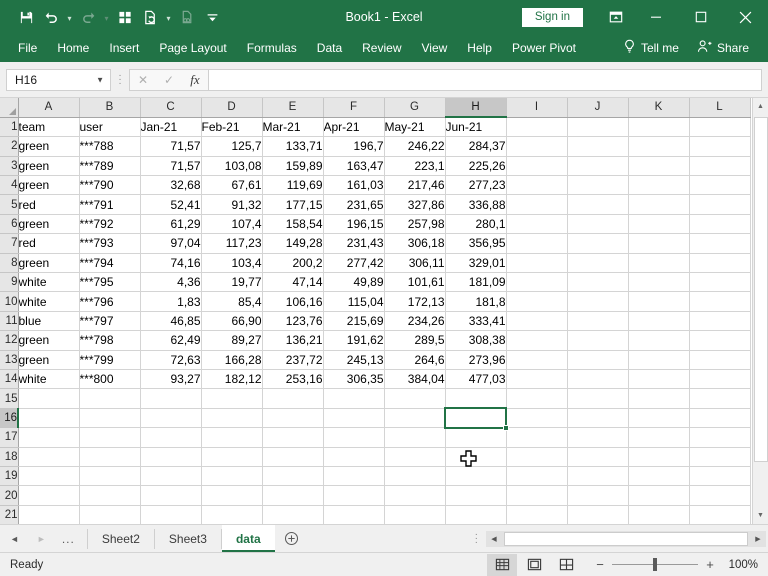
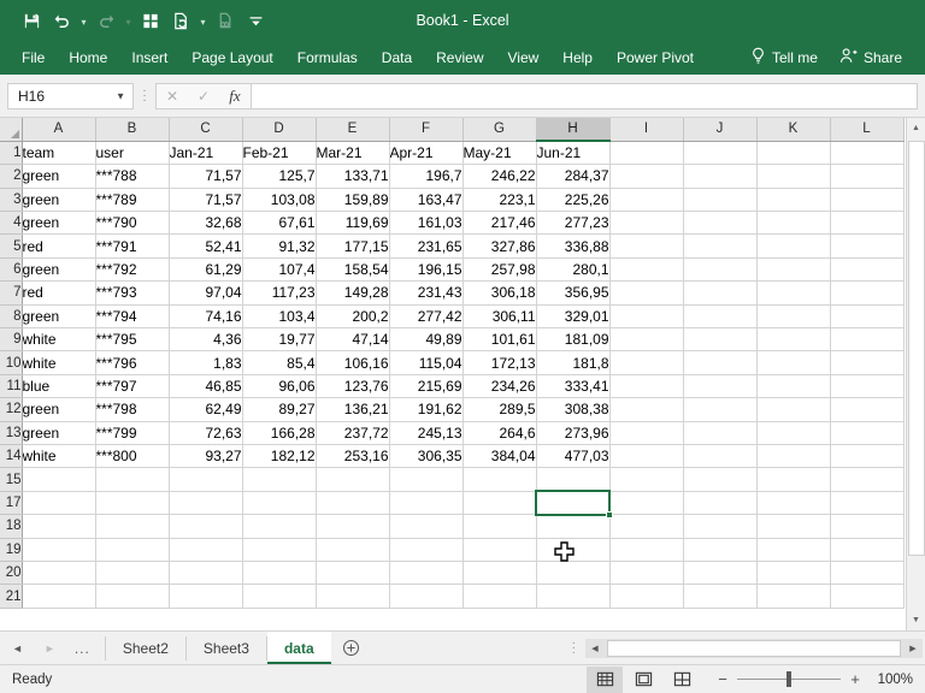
  ▾
  ▾
  ▾
  Book1 - Excel
- Sign in
  File
  Home
  Insert
  Page Layout
  Formulas
  Data
  Review
  View
  Help
  Power Pivot
  Tell me
  Share
  H16
  ▼
  ·
  ·
  ·
  ✕
  ✓
  fx
  	A	B	C	D	E	F	G	H	I	J	K	L
  1	team	user	Jan-21	Feb-21	Mar-21	Apr-21	May-21	Jun-21
  2	green	***788	71,57	125,7	133,71	196,7	246,22	284,37
  3	green	***789	71,57	103,08	159,89	163,47	223,1	225,26
  4	green	***790	32,68	67,61	119,69	161,03	217,46	277,23
  5	red	***791	52,41	91,32	177,15	231,65	327,86	336,88
  6	green	***792	61,29	107,4	158,54	196,15	257,98	280,1
  7	red	***793	97,04	117,23	149,28	231,43	306,18	356,95
  8	green	***794	74,16	103,4	200,2	277,42	306,11	329,01
  9	white	***795	4,36	19,77	47,14	49,89	101,61	181,09
  10	white	***796	1,83	85,4	106,16	115,04	172,13	181,8
- 11	blue	***797	46,85	66,90	123,76	215,69	234,26	333,41
+ 11	blue	***797	46,85	96,06	123,76	215,69	234,26	333,41
  12	green	***798	62,49	89,27	136,21	191,62	289,5	308,38
  13	green	***799	72,63	166,28	237,72	245,13	264,6	273,96
  14	white	***800	93,27	182,12	253,16	306,35	384,04	477,03
  15
- 16
  17
  18
  19
  20
  21
  ◄
  ►
  ...
  Sheet2
  Sheet3
  data
  ·
  ·
  ·
  Ready
  −
  +
  100%
